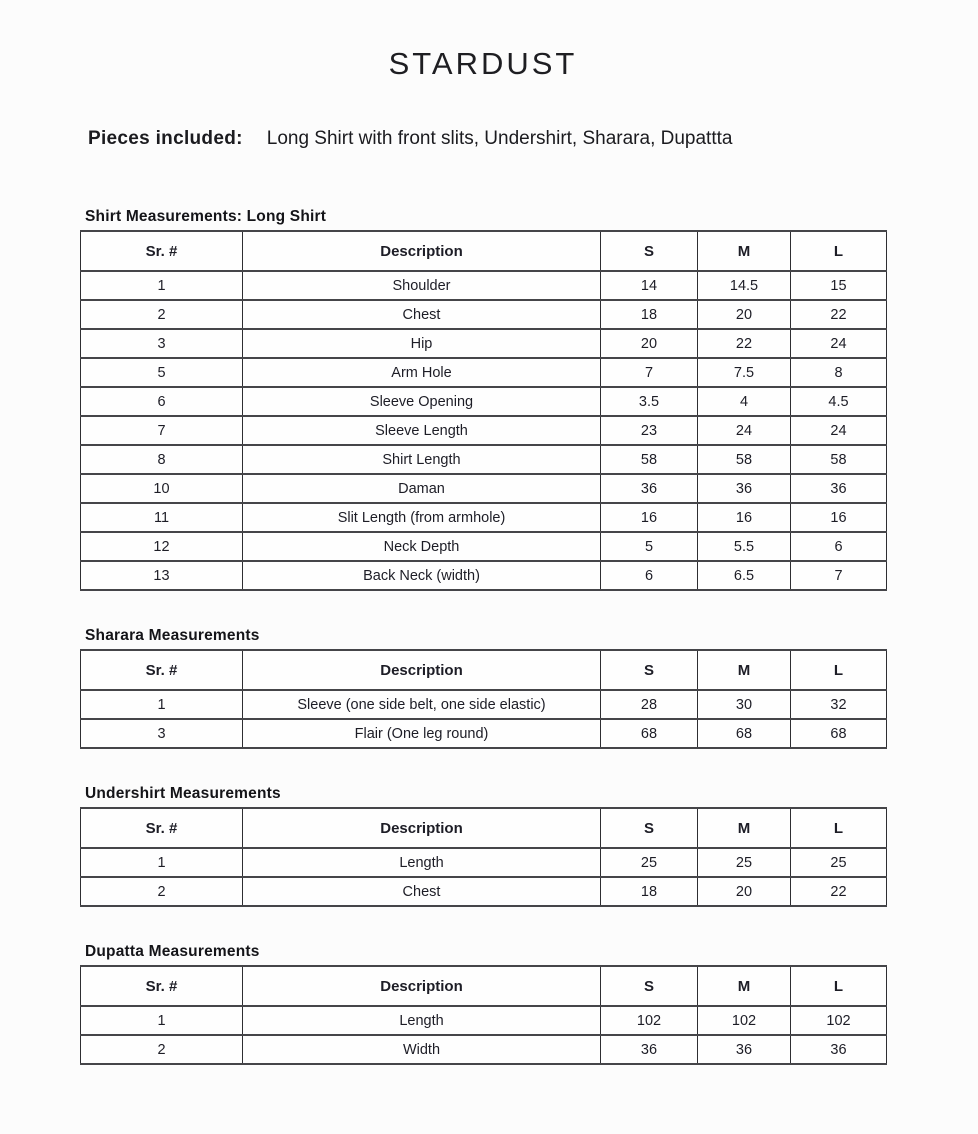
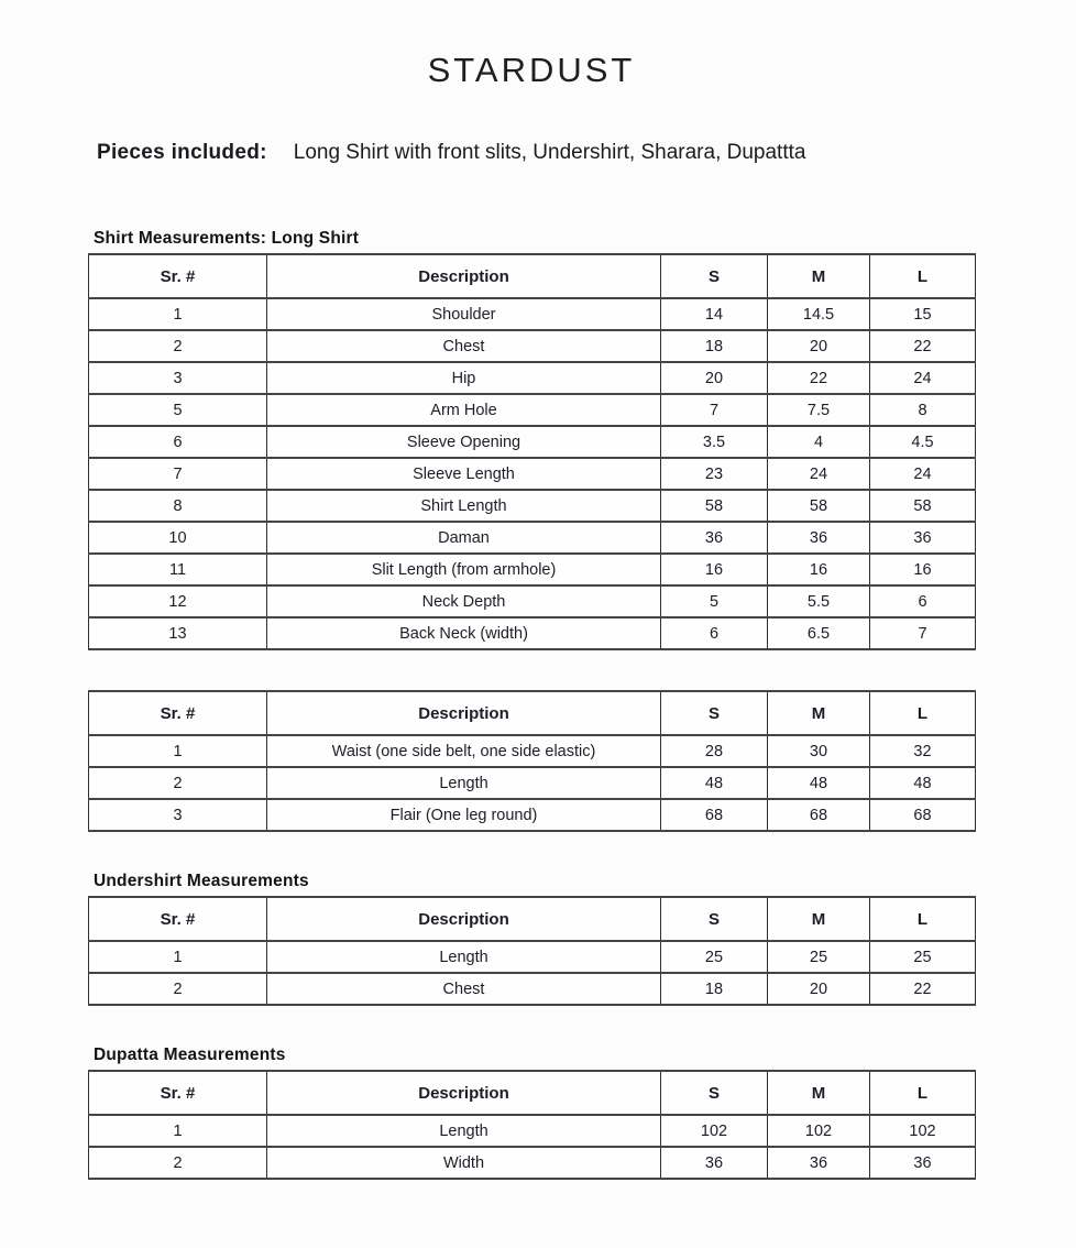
  STARDUST
  Pieces included: Long Shirt with front slits, Undershirt, Sharara, Dupattta
  Shirt Measurements: Long Shirt
  Sr. #	Description	S	M	L
  1	Shoulder	14	14.5	15
  2	Chest	18	20	22
  3	Hip	20	22	24
  5	Arm Hole	7	7.5	8
  6	Sleeve Opening	3.5	4	4.5
  7	Sleeve Length	23	24	24
  8	Shirt Length	58	58	58
  10	Daman	36	36	36
  11	Slit Length (from armhole)	16	16	16
  12	Neck Depth	5	5.5	6
  13	Back Neck (width)	6	6.5	7
- Sharara Measurements
  Sr. #	Description	S	M	L
- 1	Sleeve (one side belt, one side elastic)	28	30	32
+ 1	Waist (one side belt, one side elastic)	28	30	32
+ 2	Length	48	48	48
  3	Flair (One leg round)	68	68	68
  Undershirt Measurements
  Sr. #	Description	S	M	L
  1	Length	25	25	25
  2	Chest	18	20	22
  Dupatta Measurements
  Sr. #	Description	S	M	L
  1	Length	102	102	102
  2	Width	36	36	36
